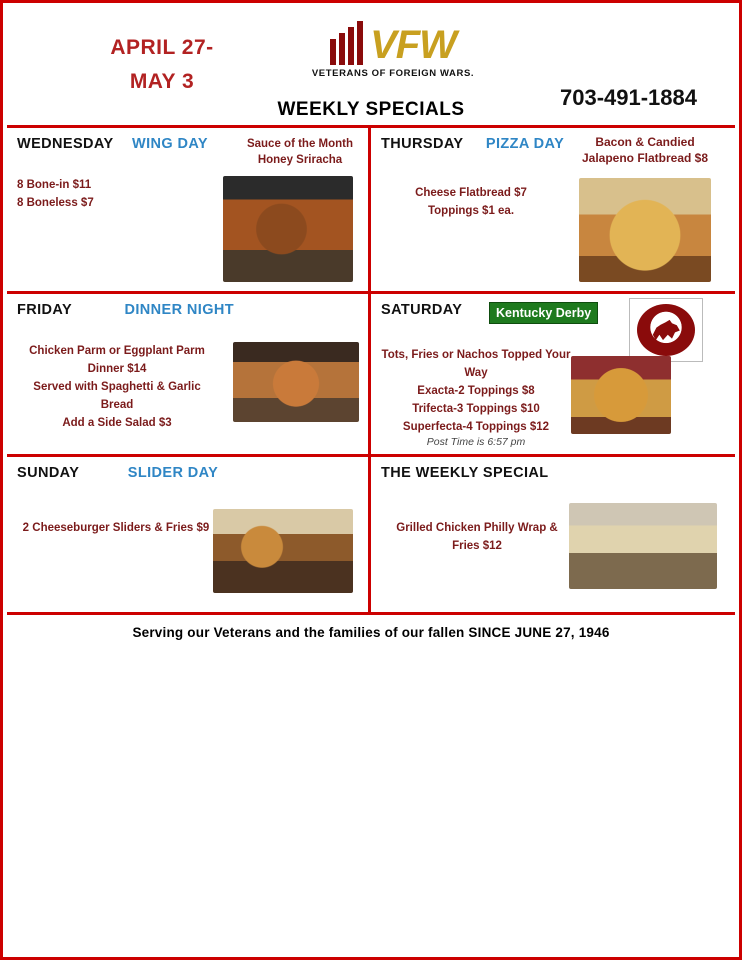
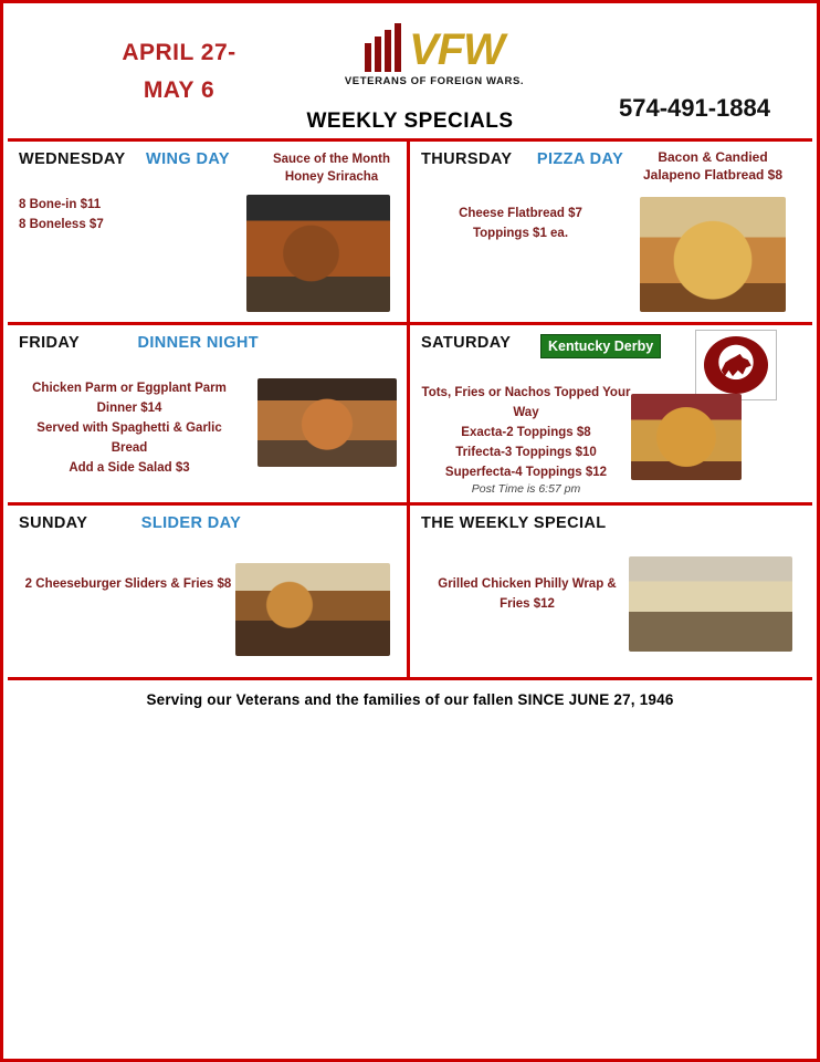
  APRIL 27-
- MAY 3
+ MAY 6
  VFW
  VETERANS OF FOREIGN WARS.
- 703-491-1884
+ 574-491-1884
  WEEKLY SPECIALS
  WEDNESDAY WING DAY
  8 Bone-in $11
  8 Boneless $7
  Sauce of the Month
  Honey Sriracha
  THURSDAY PIZZA DAY
  Cheese Flatbread $7
  Toppings $1 ea.
  Bacon & Candied Jalapeno Flatbread $8
  FRIDAY DINNER NIGHT
  Chicken Parm or Eggplant Parm Dinner $14
  Served with Spaghetti & Garlic Bread
  Add a Side Salad $3
  SATURDAY
  Kentucky Derby
  Tots, Fries or Nachos Topped Your Way
  Exacta-2 Toppings $8
  Trifecta-3 Toppings $10
  Superfecta-4 Toppings $12
  Post Time is 6:57 pm
  SUNDAY SLIDER DAY
- 2 Cheeseburger Sliders & Fries $9
+ 2 Cheeseburger Sliders & Fries $8
  THE WEEKLY SPECIAL
  Grilled Chicken Philly Wrap & Fries $12
  Serving our Veterans and the families of our fallen SINCE JUNE 27, 1946
